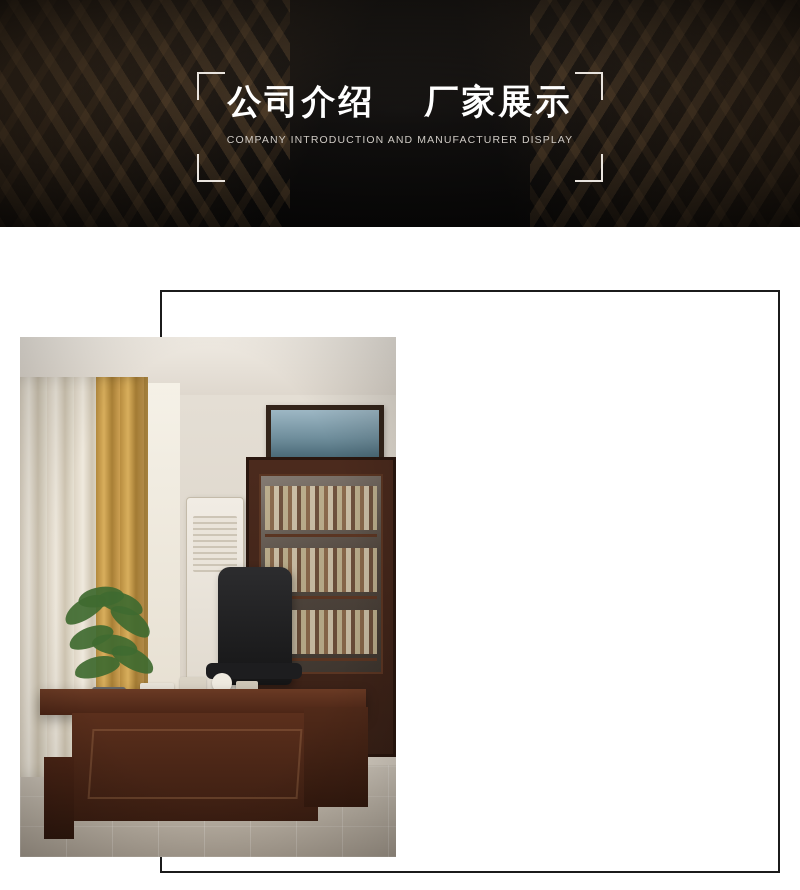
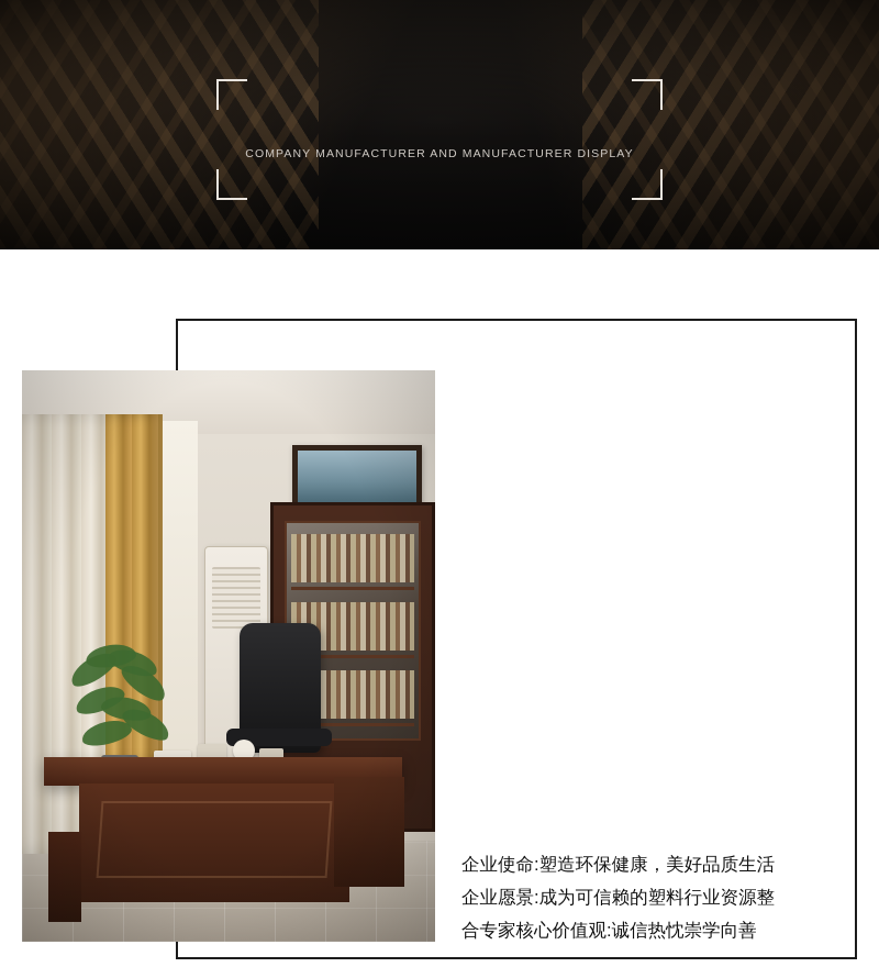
- 公司介绍 厂家展示
- COMPANY INTRODUCTION AND MANUFACTURER DISPLAY
+ COMPANY MANUFACTURER AND MANUFACTURER DISPLAY
+ 企业使命:塑造环保健康，美好品质生活
+ 企业愿景:成为可信赖的塑料行业资源整
+ 合专家核心价值观:诚信热忱崇学向善
